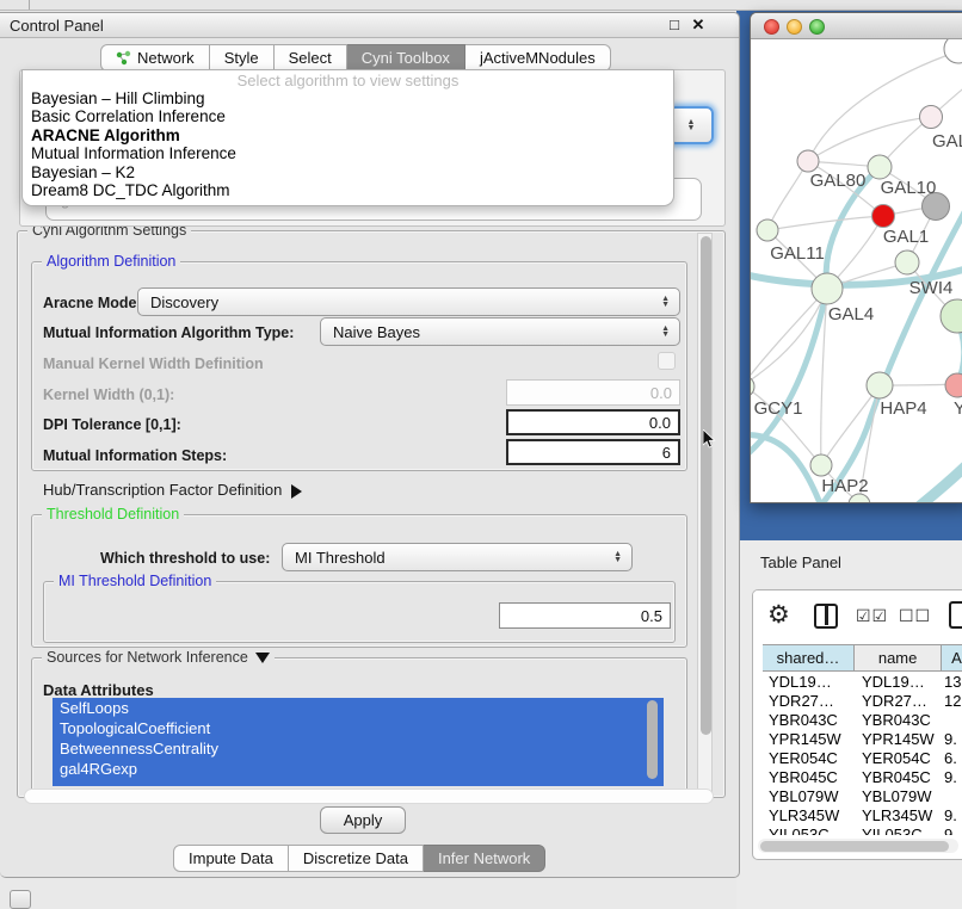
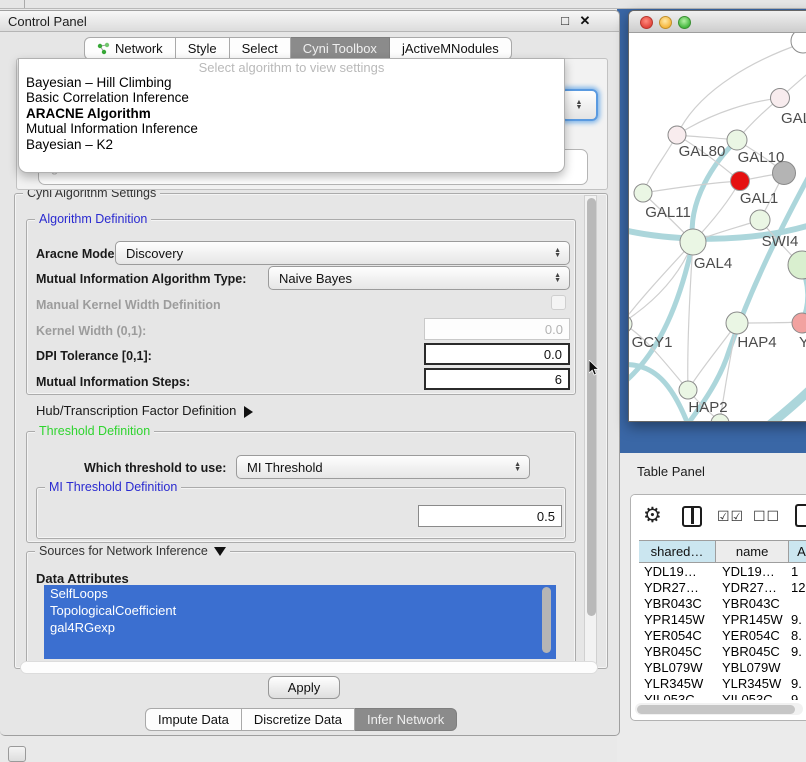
  Control Panel
  □
  ✕
  Network
  Style
  Select
  Cyni Toolbox
  jActiveMNodules
  Select algorithm to view settings
  Bayesian – Hill Climbing
  Basic Correlation Inference
  ARACNE Algorithm
  Mutual Information Inference
  Bayesian – K2
- Dream8 DC_TDC Algorithm
  Cyni Algorithm Settings
  Algorithm Definition
  Aracne Mode
  Discovery
  Mutual Information Algorithm Type:
  Naive Bayes
  Manual Kernel Width Definition
  Kernel Width (0,1):
  0.0
  DPI Tolerance [0,1]:
  0.0
  Mutual Information Steps:
  6
  Hub/Transcription Factor Definition
  Threshold Definition
  Which threshold to use:
  MI Threshold
  MI Threshold Definition
  0.5
  Sources for Network Inference
  Data Attributes
  SelfLoops
  TopologicalCoefficient
- BetweennessCentrality
  gal4RGexp
  Apply
  Impute Data
  Discretize Data
  Infer Network
  GAL80
  GAL10
  GAL1
  GAL11
  SWI4
  GAL4
  GCY1
  HAP4
  Y
  HAP2
  Table Panel
  ⚙
  ☑☑
  ☐☐
  shared…
  name
  A
  YDL19…
  YDL19…
- 13
+ 1
  YDR27…
  YDR27…
  12
  YBR043C
  YBR043C
  YPR145W
  YPR145W
  9.
  YER054C
  YER054C
- 6.
+ 8.
  YBR045C
  YBR045C
  9.
  YBL079W
  YBL079W
  YLR345W
  YLR345W
  9.
  YIL053C
  YIL053C
  9.
